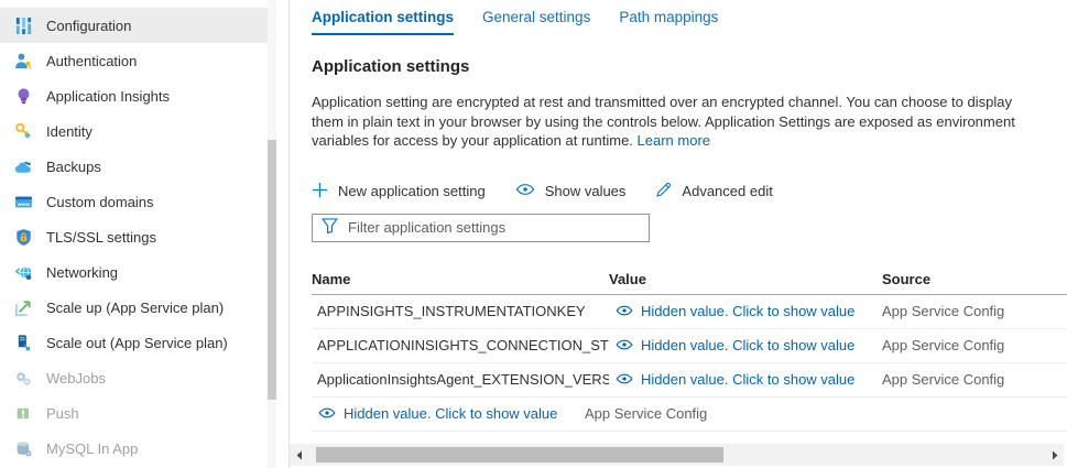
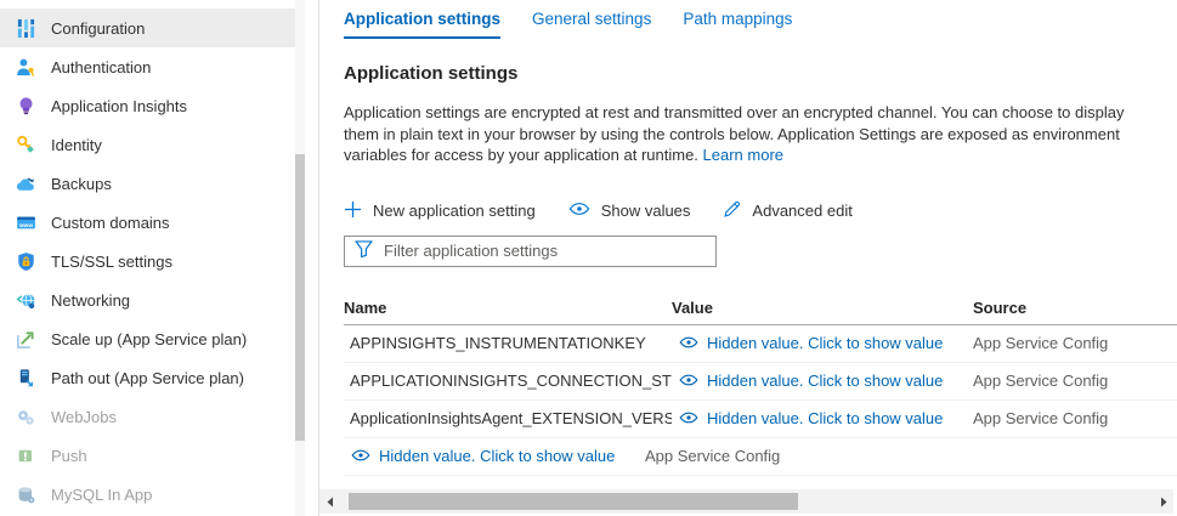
  Configuration
  Authentication
  Application Insights
  Identity
  Backups
  Custom domains
  TLS/SSL settings
  Networking
  Scale up (App Service plan)
- Scale out (App Service plan)
+ Path out (App Service plan)
  WebJobs
  Push
  MySQL In App
  Application settings
  General settings
  Path mappings
  Application settings
- Application setting are encrypted at rest and transmitted over an encrypted channel. You can choose to display them in plain text in your browser by using the controls below. Application Settings are exposed as environment variables for access by your application at runtime. Learn more
+ Application settings are encrypted at rest and transmitted over an encrypted channel. You can choose to display them in plain text in your browser by using the controls below. Application Settings are exposed as environment variables for access by your application at runtime. Learn more
  New application setting
  Show values
  Advanced edit
  Filter application settings
  Name
  Value
  Source
  APPINSIGHTS_INSTRUMENTATIONKEY
  Hidden value. Click to show value
  App Service Config
  APPLICATIONINSIGHTS_CONNECTION_ST
  Hidden value. Click to show value
  App Service Config
  ApplicationInsightsAgent_EXTENSION_VERS
  Hidden value. Click to show value
  App Service Config
  Hidden value. Click to show value
  App Service Config
